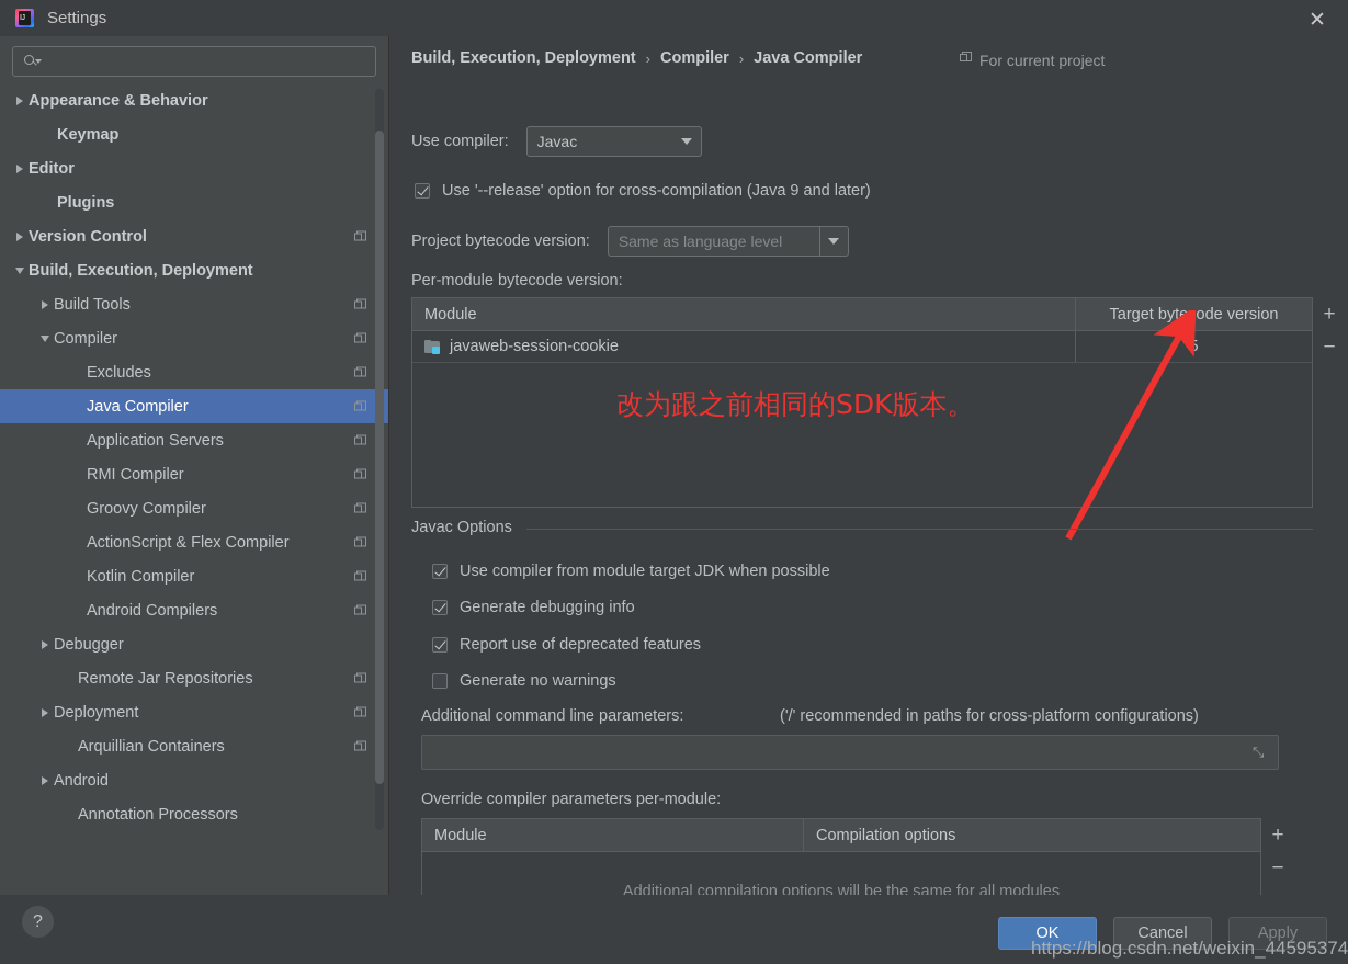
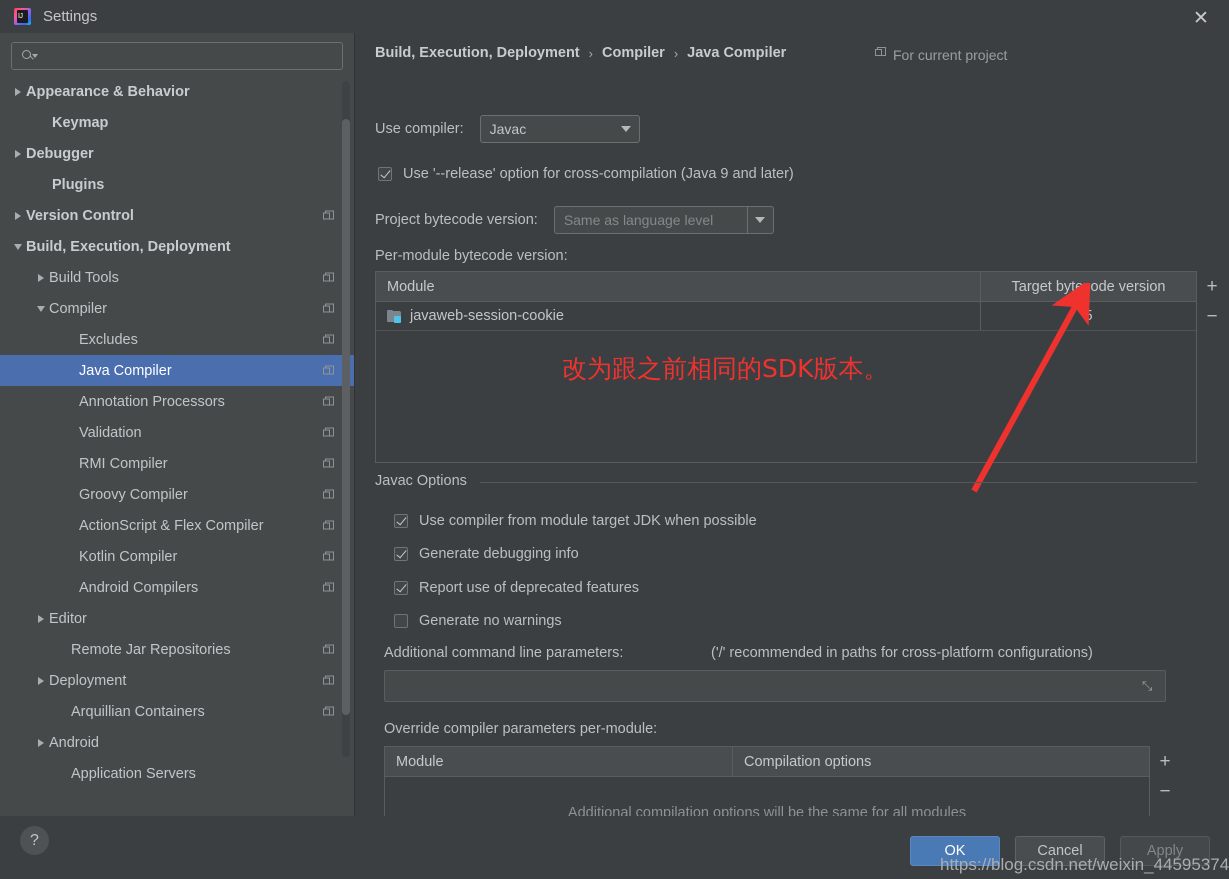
  Settings
  ✕
  Appearance & Behavior
  Keymap
- Editor
+ Debugger
  Plugins
  Version Control
  Build, Execution, Deployment
  Build Tools
  Compiler
  Excludes
  Java Compiler
- Application Servers
+ Annotation Processors
+ Validation
  RMI Compiler
  Groovy Compiler
  ActionScript & Flex Compiler
  Kotlin Compiler
  Android Compilers
- Debugger
+ Editor
  Remote Jar Repositories
  Deployment
  Arquillian Containers
  Android
- Annotation Processors
+ Application Servers
  Build, Execution, Deployment
  ›
  Compiler
  ›
  Java Compiler
  For current project
  Use compiler:
  Javac
  Use '--release' option for cross-compilation (Java 9 and later)
  Project bytecode version:
  Same as language level
  Per-module bytecode version:
  Module
  Target bytecode version
  javaweb-session-cookie
  5
  +
  −
  改为跟之前相同的SDK版本。
  Javac Options
  Use compiler from module target JDK when possible
  Generate debugging info
  Report use of deprecated features
  Generate no warnings
  Additional command line parameters:
  ('/' recommended in paths for cross-platform configurations)
  ⤡
  Override compiler parameters per-module:
  Module
  Compilation options
  Additional compilation options will be the same for all modules
  +
  −
  ?
  OK
  Cancel
  Apply
  https://blog.csdn.net/weixin_44595374
